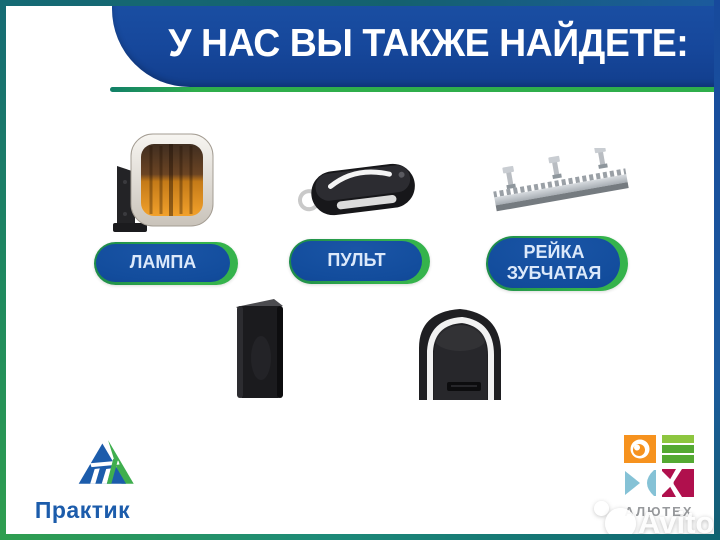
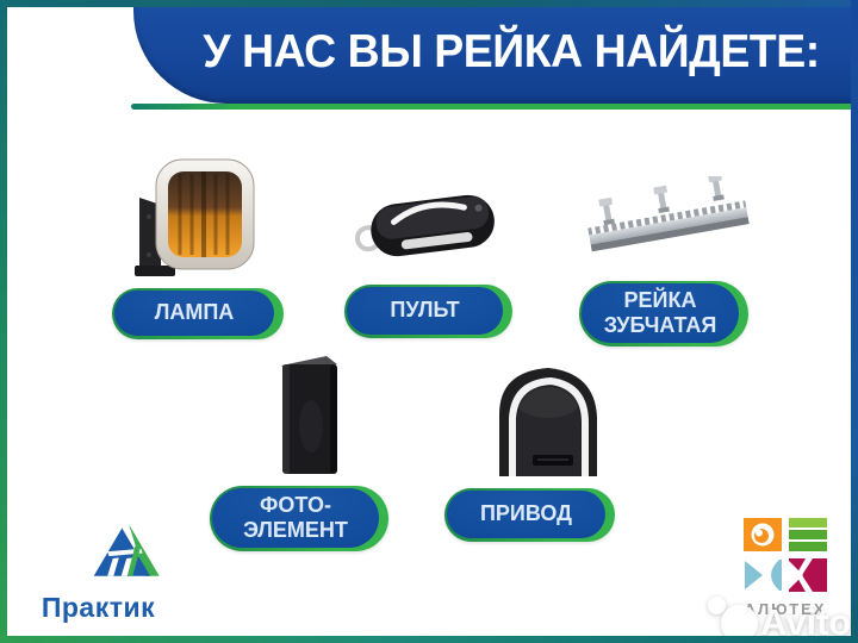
- У НАС ВЫ ТАКЖЕ НАЙДЕТЕ:
+ У НАС ВЫ РЕЙКА НАЙДЕТЕ:
  ЛАМПА
  ПУЛЬТ
  РЕЙКА ЗУБЧАТАЯ
+ ФОТО-ЭЛЕМЕНТ
+ ПРИВОД
  Практик
  ЛЮТЕХ
  Avito
